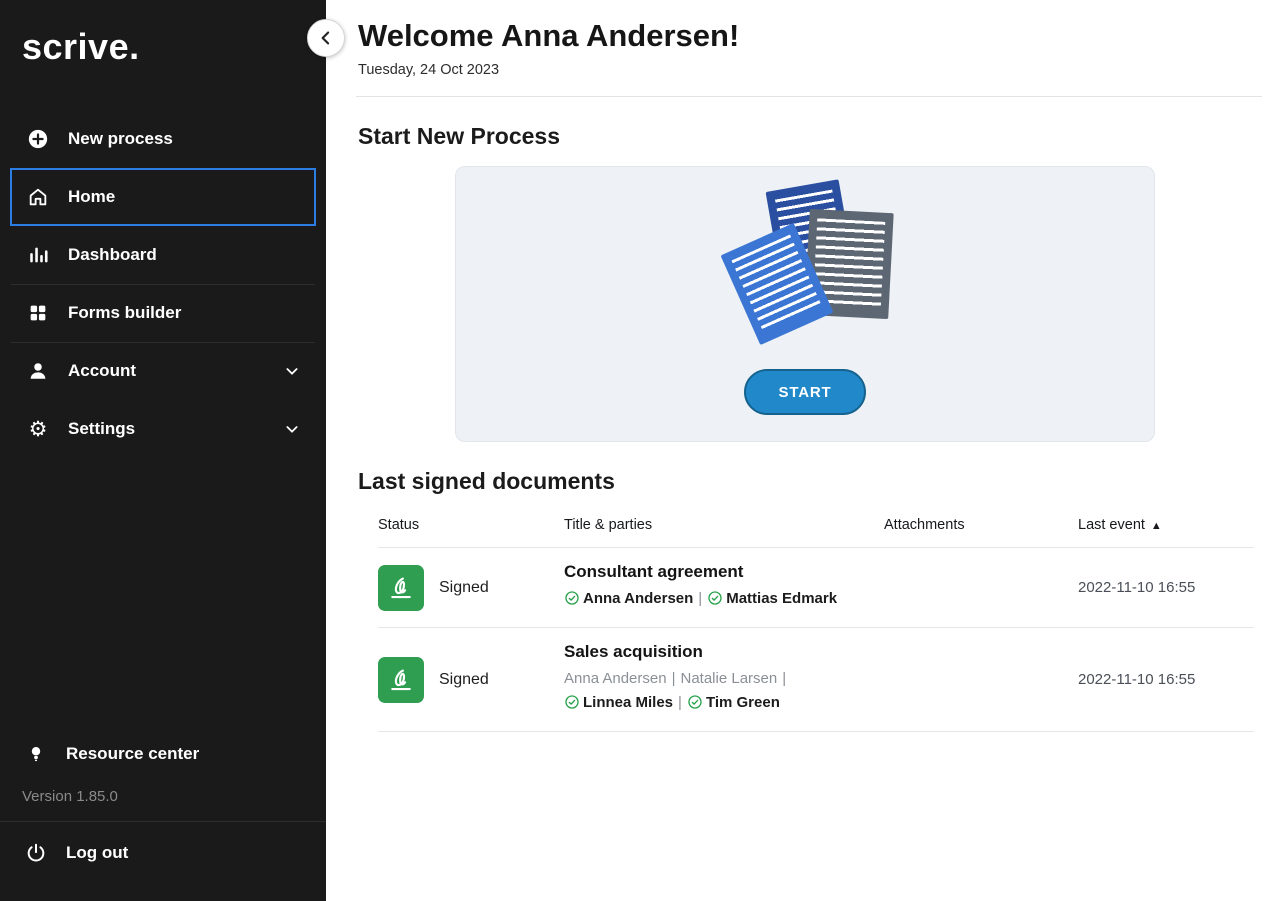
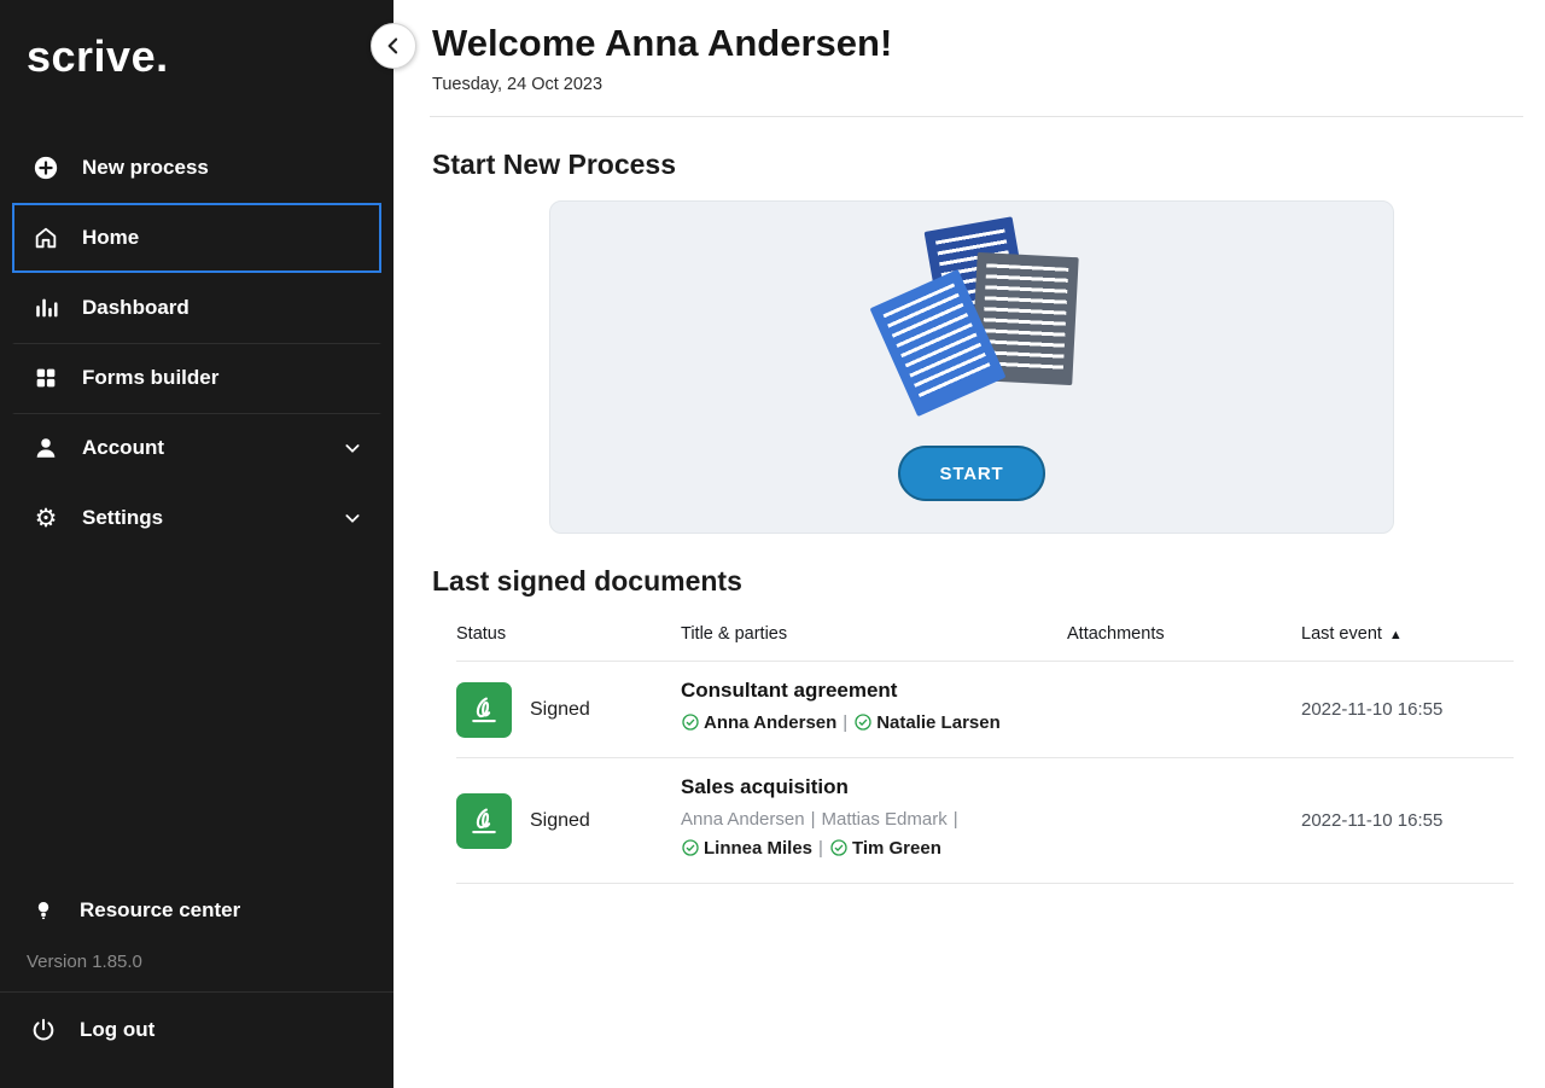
  scrive.
  New process
  Home
  Dashboard
  Forms builder
  Account
  ⚙
  Settings
  Resource center
  Version 1.85.0
  Log out
  Welcome Anna Andersen!
  Tuesday, 24 Oct 2023
  Start New Process
  START
  Last signed documents
  Status
  Title & parties
  Attachments
  Last event ▲
  Signed
  Consultant agreement
- Anna Andersen | Mattias Edmark
+ Anna Andersen | Natalie Larsen
  2022-11-10 16:55
  Signed
  Sales acquisition
- Anna Andersen | Natalie Larsen |Linnea Miles | Tim Green
+ Anna Andersen | Mattias Edmark |Linnea Miles | Tim Green
  2022-11-10 16:55
